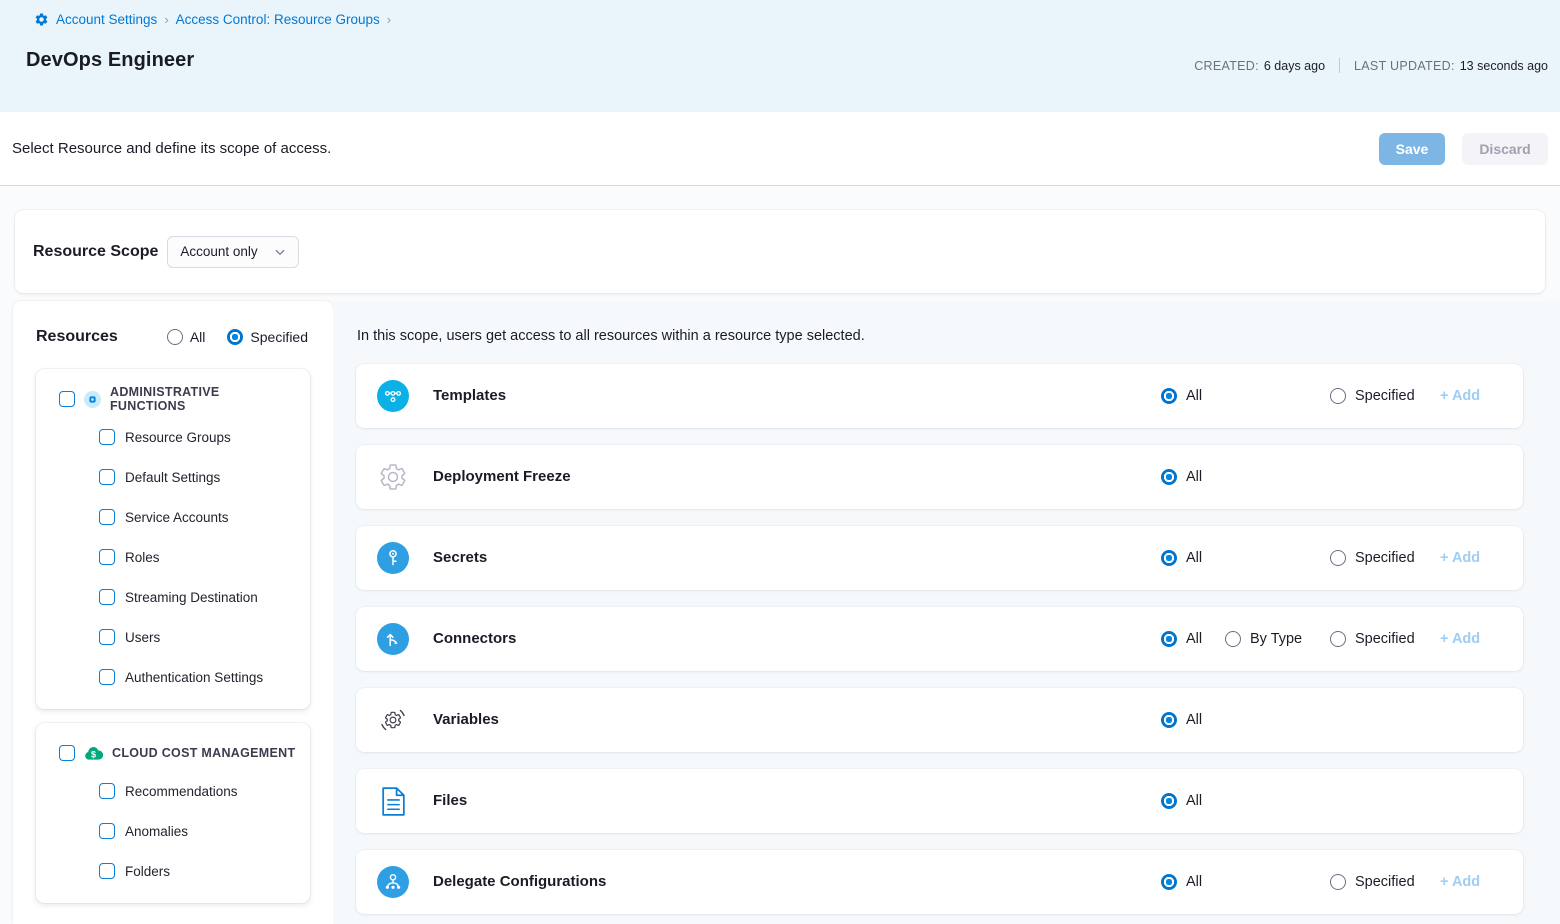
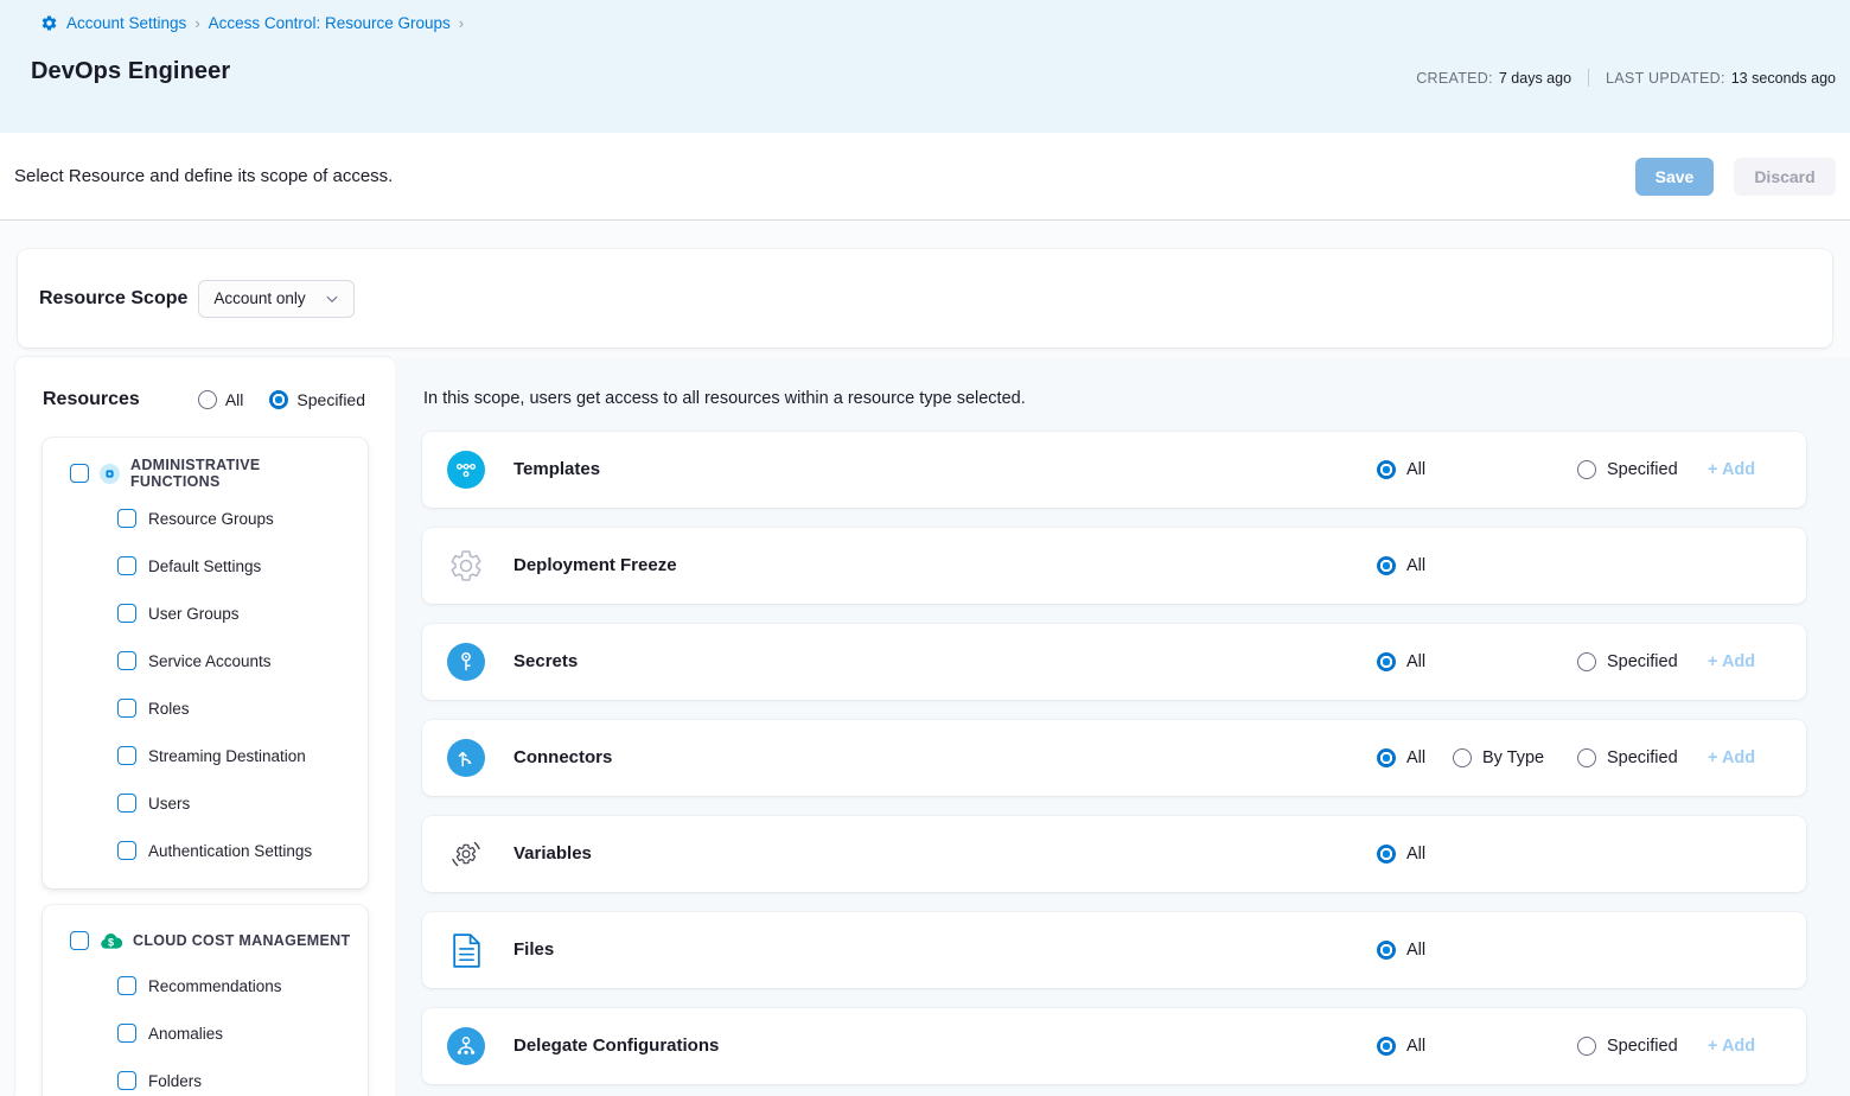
  Account Settings
  ›
  Access Control: Resource Groups
  ›
  DevOps Engineer
  CREATED:
- 6 days ago
+ 7 days ago
  LAST UPDATED:
  13 seconds ago
  Select Resource and define its scope of access.
  Save
  Discard
  Resource Scope
  Account only
  Resources
  All
  Specified
  ADMINISTRATIVE FUNCTIONS
  Resource Groups
  Default Settings
+ User Groups
  Service Accounts
  Roles
  Streaming Destination
  Users
  Authentication Settings
  $
  CLOUD COST MANAGEMENT
  Recommendations
  Anomalies
  Folders
  In this scope, users get access to all resources within a resource type selected.
  Templates
  All
  Specified
  + Add
  Deployment Freeze
  All
  Secrets
  All
  Specified
  + Add
  Connectors
  All
  By Type
  Specified
  + Add
  Variables
  All
  Files
  All
  Delegate Configurations
  All
  Specified
  + Add
